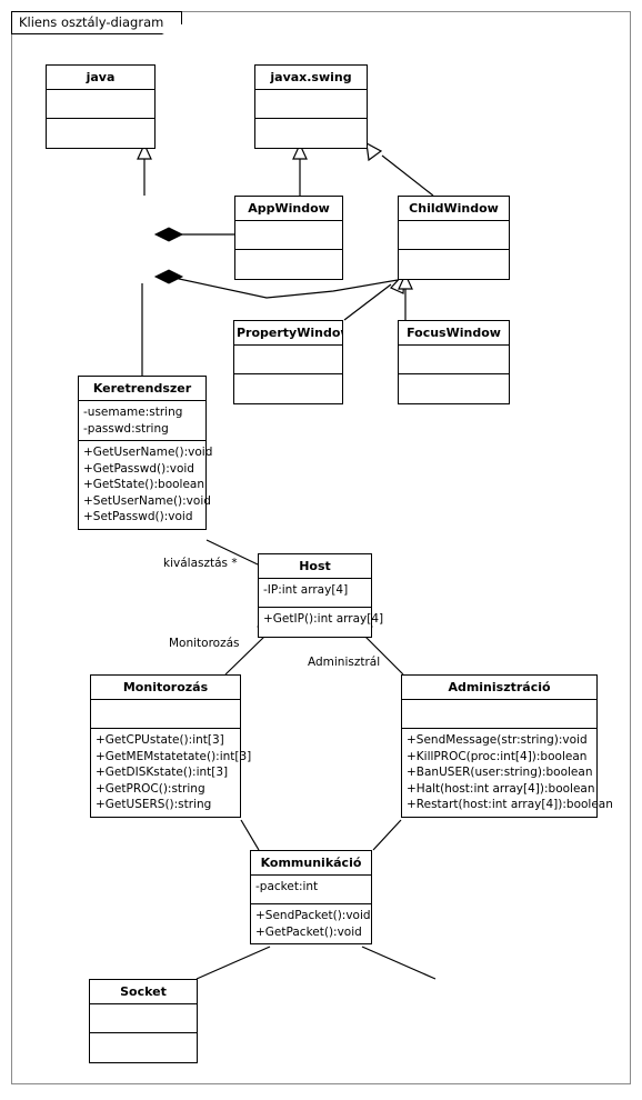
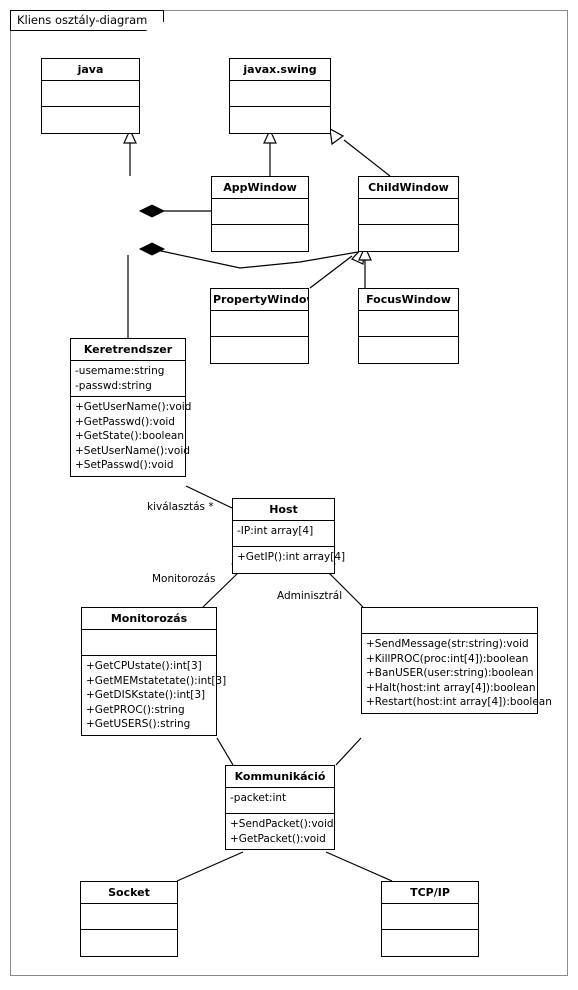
  Kliens osztály-diagram
  kiválasztás *
  Monitorozás
  Adminisztrál
  java
  javax.swing
  AppWindow
  ChildWindow
  PropertyWindo
  FocusWindow
  Keretrendszer
  -usemame:string
  -passwd:string
  +GetUserName():void
  +GetPasswd():void
  +GetState():boolean
  +SetUserName():void
  +SetPasswd():void
  Host
  -IP:int array[4]
  +GetIP():int array[4]
  Monitorozás
  +GetCPUstate():int[3]
  +GetMEMstatetate():int[3]
  +GetDISKstate():int[3]
  +GetPROC():string
  +GetUSERS():string
- Adminisztráció
  +SendMessage(str:string):void
  +KillPROC(proc:int[4]):boolean
  +BanUSER(user:string):boolean
  +Halt(host:int array[4]):boolean
  +Restart(host:int array[4]):boolean
  Kommunikáció
  -packet:int
  +SendPacket():void
  +GetPacket():void
  Socket
+ TCP/IP
